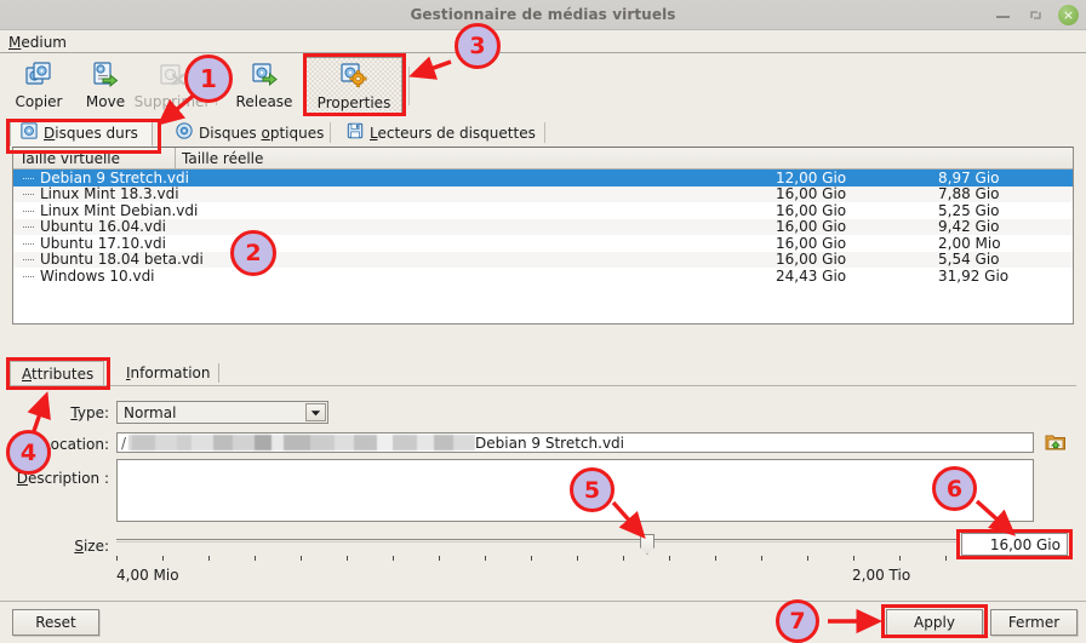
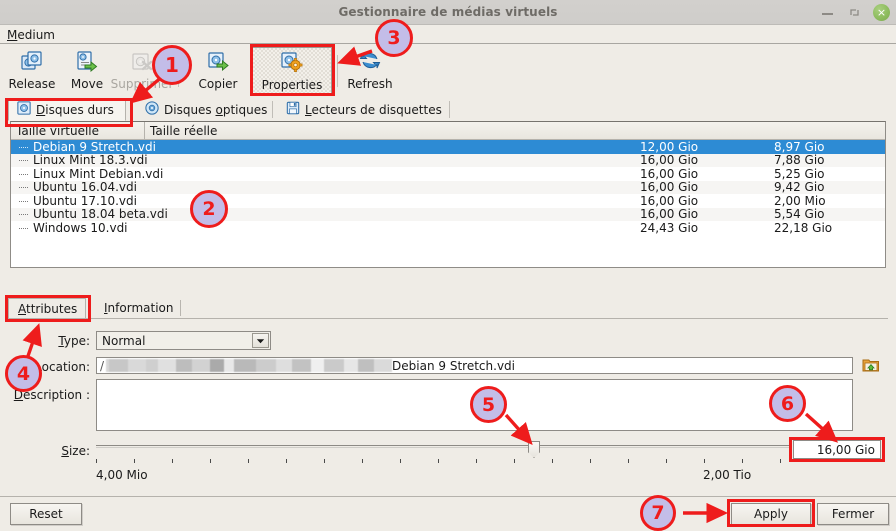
  Gestionnaire de médias virtuels
  ×
  Medium
- Copier
+ Release
  Move
  Supprie
- Release
+ Copier
  Properties
+ Refresh
  Disques durs
  Disques optiques
  Lecteurs de disquettes
  Taille virtuelle
  Taille réelle
  Debian 9 Stretch.vdi
  12,00 Gio
  8,97 Gio
  Linux Mint 18.3.vdi
  16,00 Gio
  7,88 Gio
  Linux Mint Debian.vdi
  16,00 Gio
  5,25 Gio
  Ubuntu 16.04.vdi
  16,00 Gio
  9,42 Gio
  Ubuntu 17.10.vdi
  16,00 Gio
  2,00 Mio
  Ubuntu 18.04 beta.vdi
  16,00 Gio
  5,54 Gio
  Windows 10.vdi
  24,43 Gio
- 31,92 Gio
+ 22,18 Gio
  Attributes
  Information
  Type:
  Normal
  ocation:
  /
  Debian 9 Stretch.vdi
  Description :
  Size:
  4,00 Mio
  2,00 Tio
  16,00 Gio
  Reset
  Apply
  Fermer
  1
  2
  3
  4
  5
  6
  7
